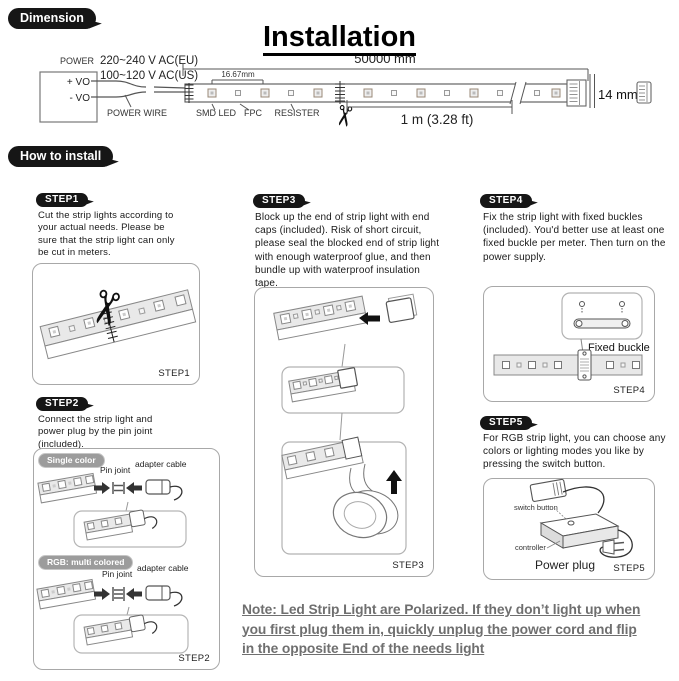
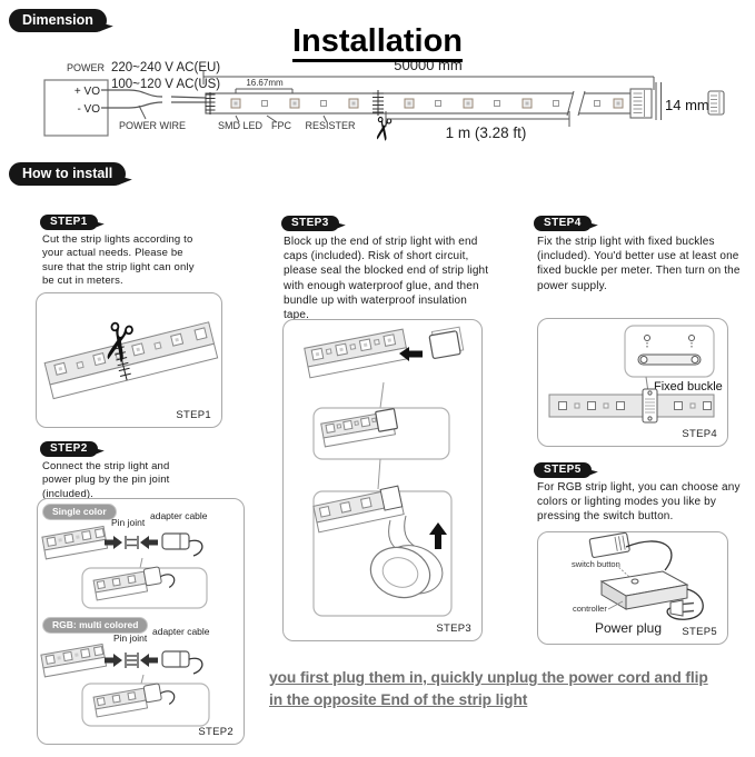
  Installation
  Dimension
  How to install
  POWER
  + VO
  - VO
  220~240 V AC(EU)
  100~120 V AC(US)
  POWER WIRE
  50000 mm
  16.67mm
  14 mm
  SMD LED
  FPC
  RESISTER
  1 m (3.28 ft)
  STEP1
  Cut the strip lights according to your actual needs. Please be sure that the strip light can only be cut in meters.
  STEP1
  STEP2
  Connect the strip light and power plug by the pin joint (included).
  Single color
  Pin joint
  adapter cable
  RGB: multi colored
  Pin joint
  adapter cable
  STEP2
  STEP3
  Block up the end of strip light with end caps (included). Risk of short circuit, please seal the blocked end of strip light with enough waterproof glue, and then bundle up with waterproof insulation tape.
  STEP3
  STEP4
  Fix the strip light with fixed buckles (included). You'd better use at least one fixed buckle per meter. Then turn on the power supply.
  Fixed buckle
  STEP4
  STEP5
  For RGB strip light, you can choose any colors or lighting modes you like by pressing the switch button.
  switch button
  controller
  Power plug
  STEP5
- Note: Led Strip Light are Polarized. If they don’t light up when
  you first plug them in, quickly unplug the power cord and flip
- in the opposite End of the needs light
+ in the opposite End of the strip light
